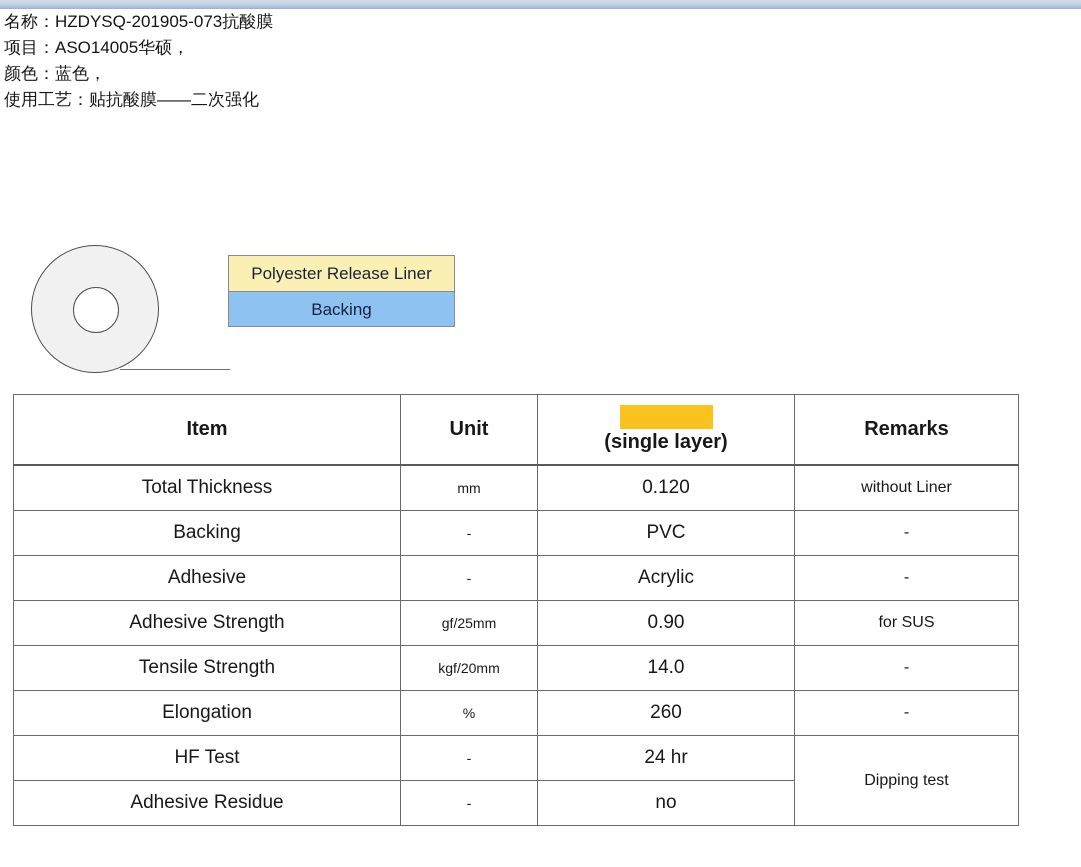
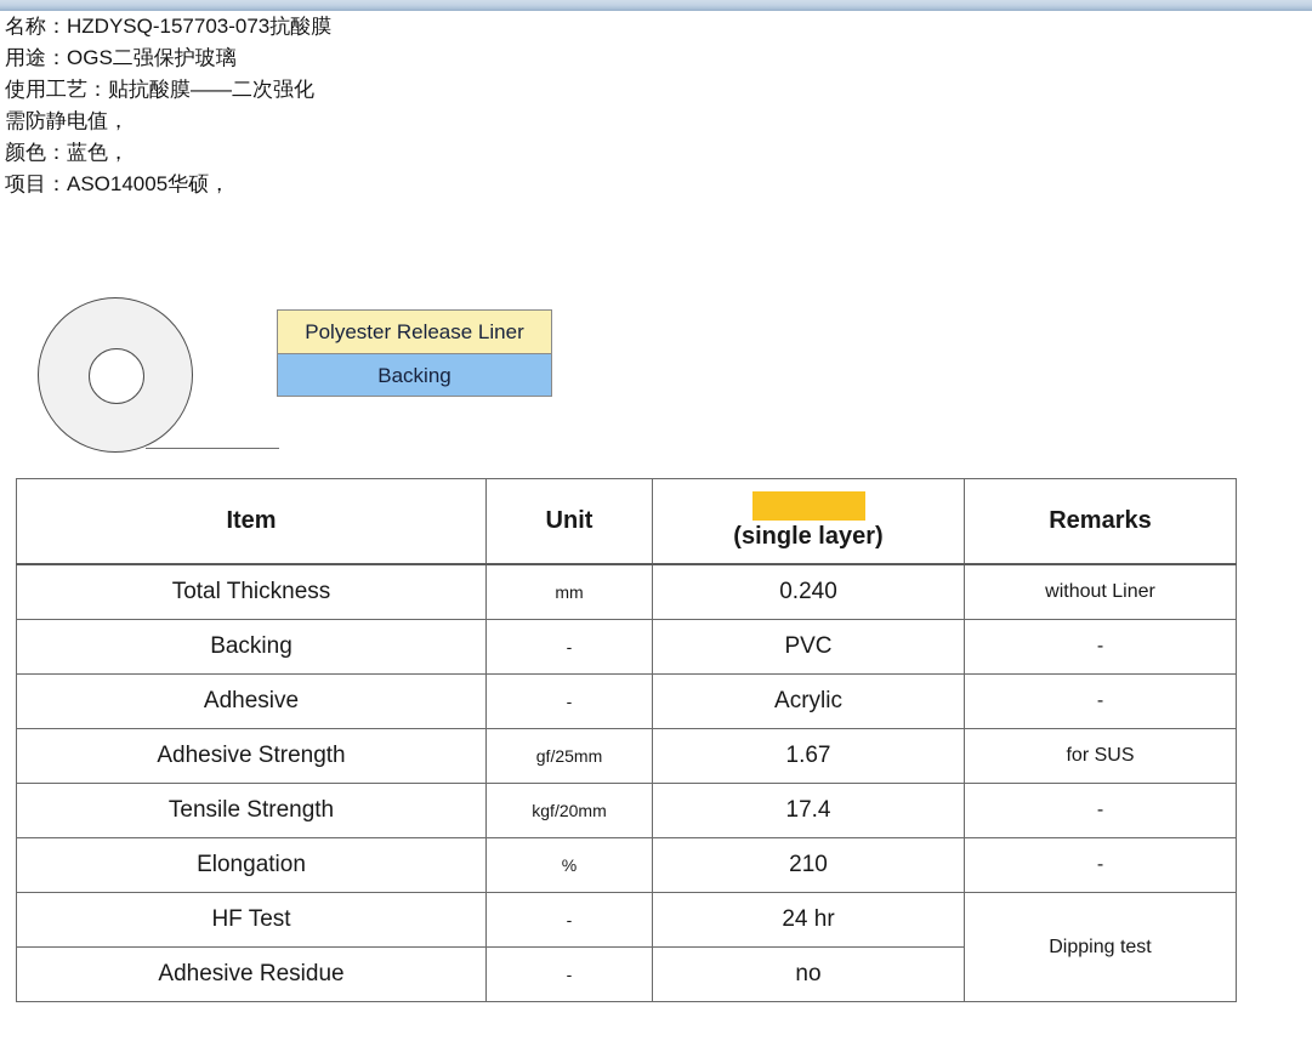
- 名称：HZDYSQ-201905-073抗酸膜
+ 名称：HZDYSQ-157703-073抗酸膜
+ 用途：OGS二强保护玻璃
- 项目：ASO14005华硕，
+ 使用工艺：贴抗酸膜——二次强化
+ 需防静电值，
  颜色：蓝色，
- 使用工艺：贴抗酸膜——二次强化
+ 项目：ASO14005华硕，
  Polyester Release Liner
  Backing
  Item	Unit	(single layer)	Remarks
- Total Thickness	mm	0.120	without Liner
+ Total Thickness	mm	0.240	without Liner
  Backing	-	PVC	-
  Adhesive	-	Acrylic	-
- Adhesive Strength	gf/25mm	0.90	for SUS
+ Adhesive Strength	gf/25mm	1.67	for SUS
- Tensile Strength	kgf/20mm	14.0	-
+ Tensile Strength	kgf/20mm	17.4	-
- Elongation	%	260	-
+ Elongation	%	210	-
  HF Test	-	24 hr	Dipping test
  Adhesive Residue	-	no
